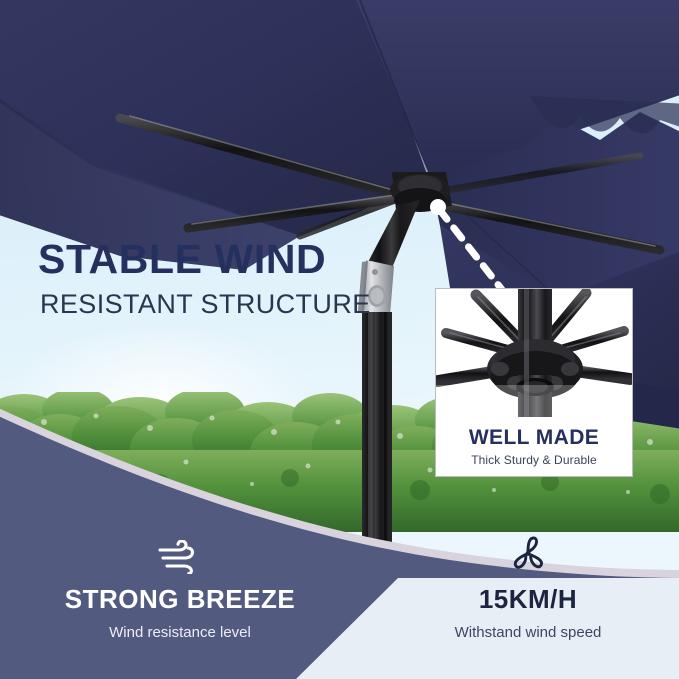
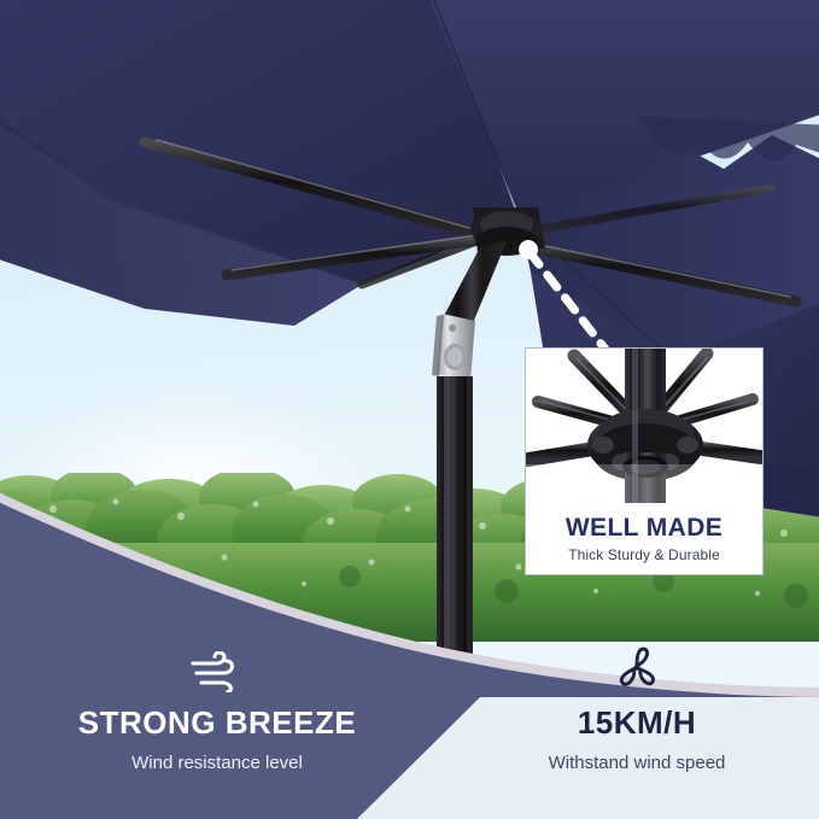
- STABLE WIND
- RESISTANT STRUCTURE
  WELL MADE
  Thick Sturdy & Durable
  STRONG BREEZE
  Wind resistance level
  15KM/H
  Withstand wind speed
